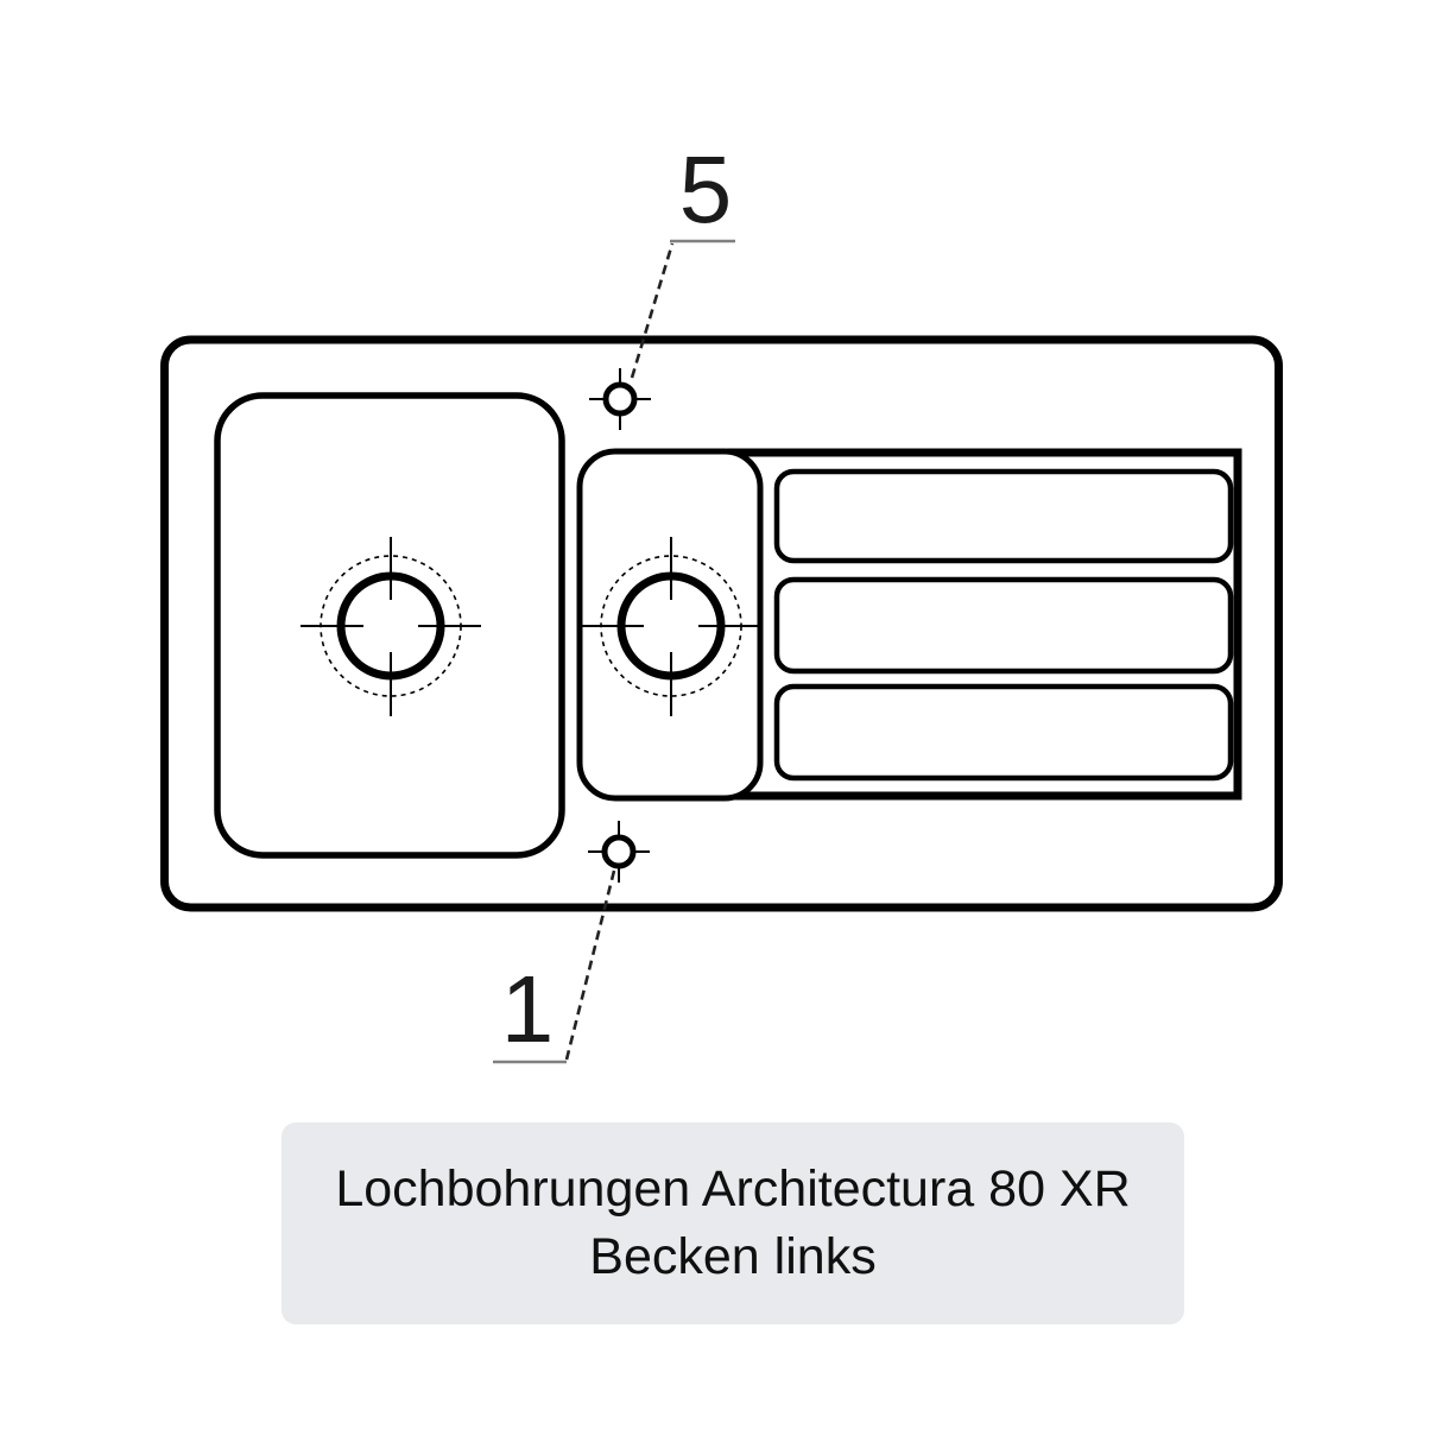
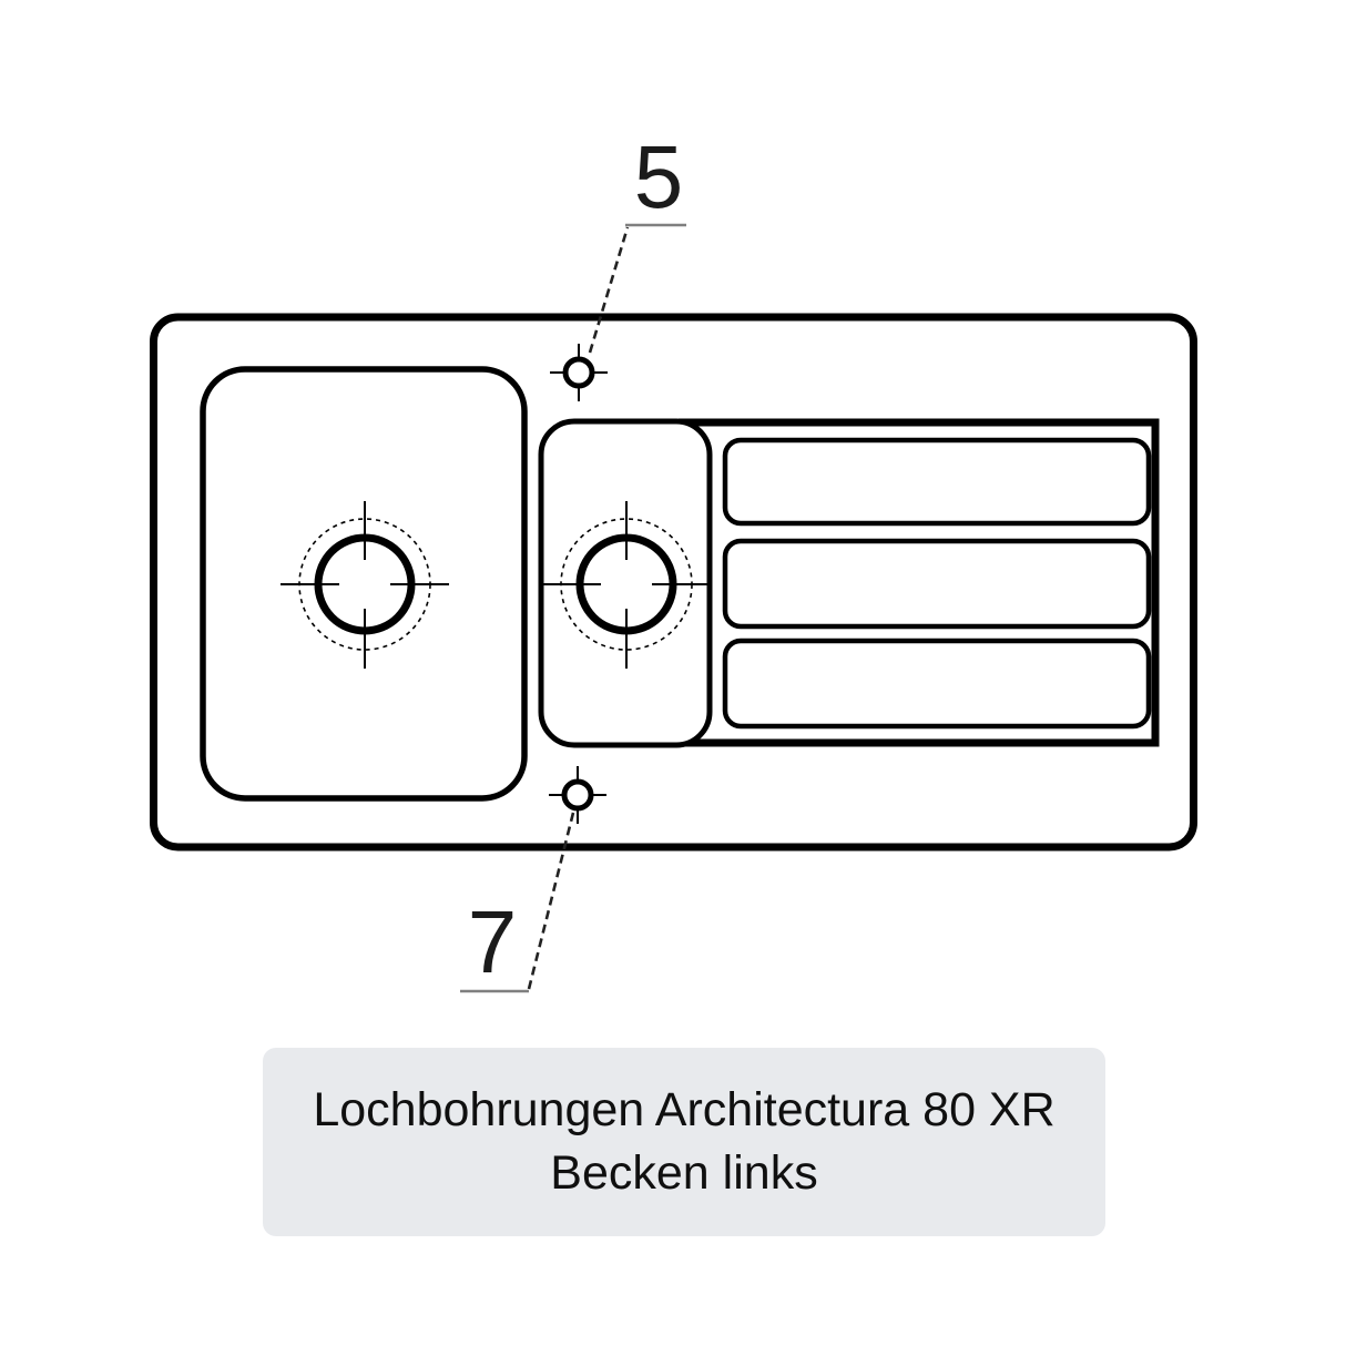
  5
- 1
+ 7
  Lochbohrungen Architectura 80 XR
  Becken links
